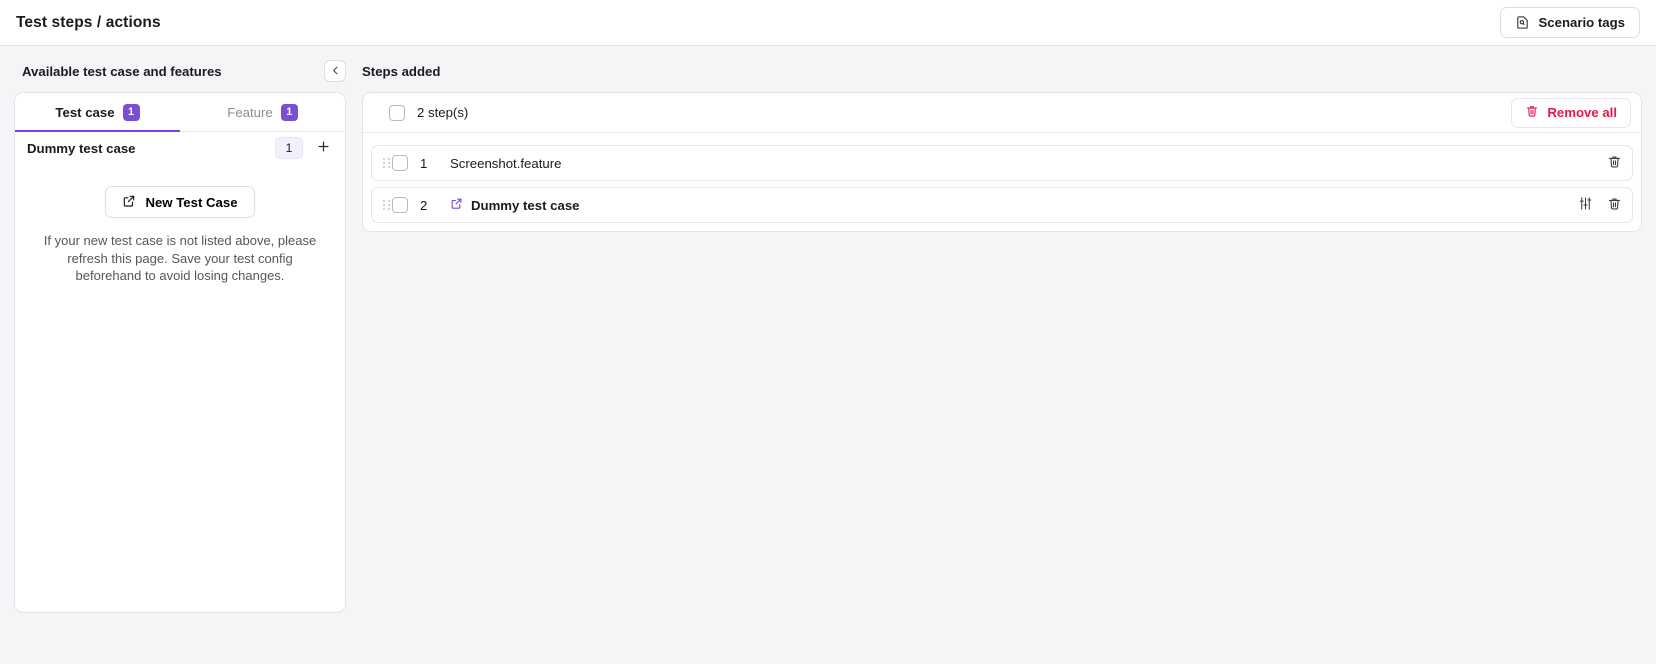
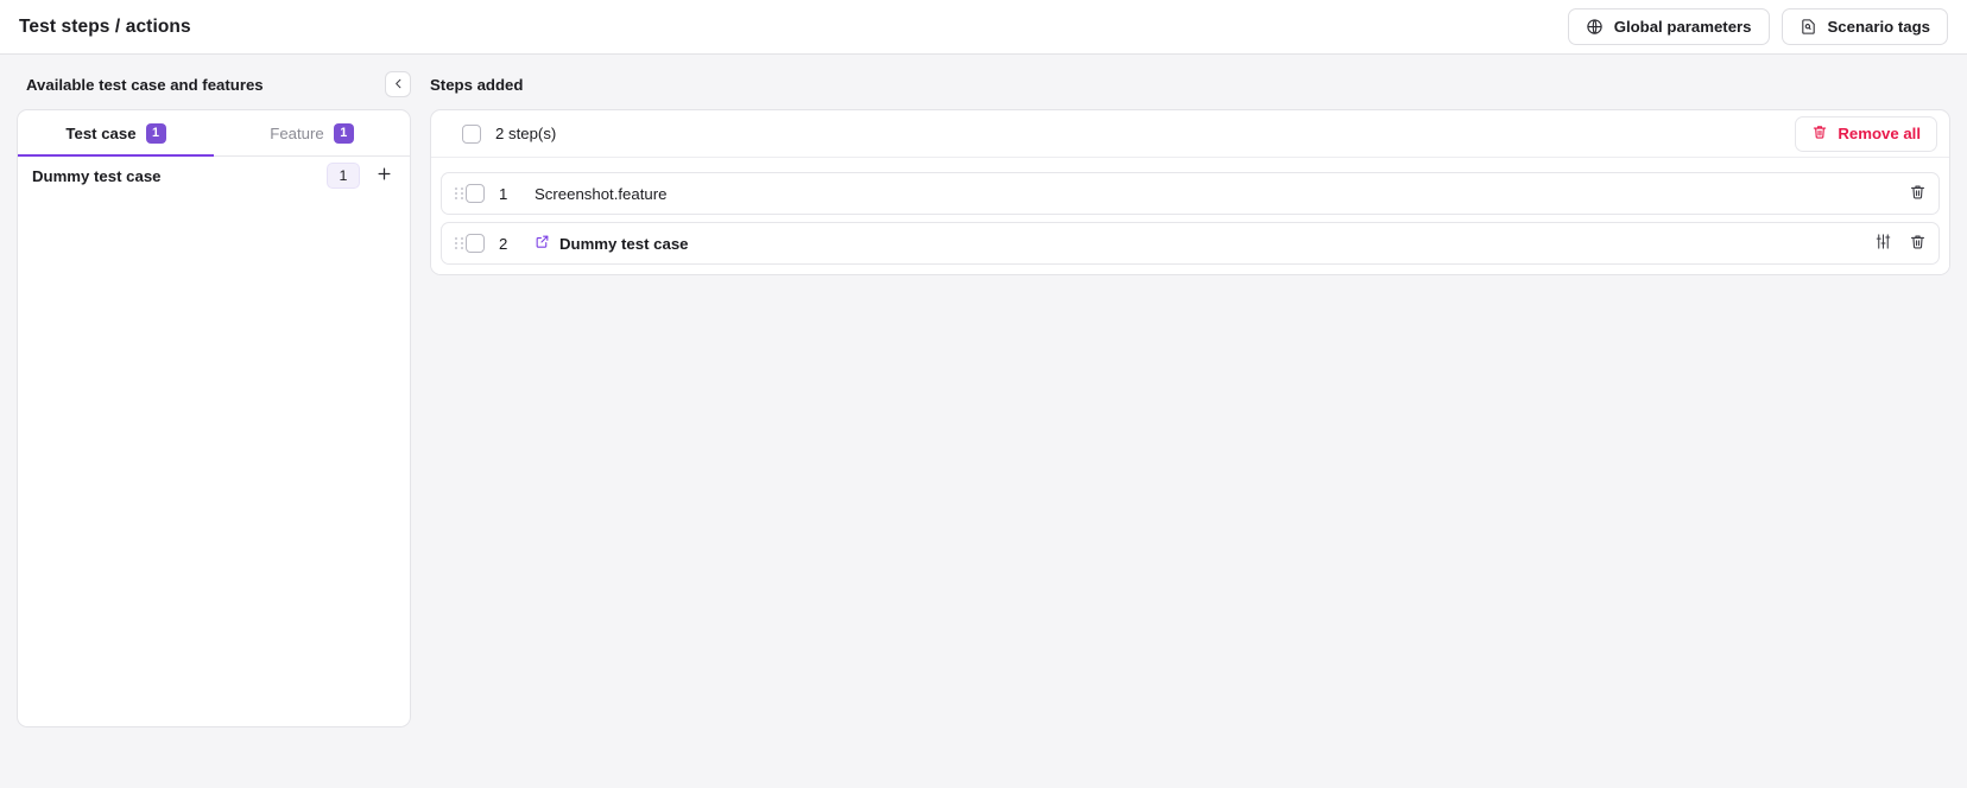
  Test steps / actions
+ Global parameters
  Scenario tags
  Available test case and features
  Test case
  1
  Feature
  1
  Dummy test case
  1
- New Test Case
- If your new test case is not listed above, please refresh this page. Save your test config beforehand to avoid losing changes.
  Steps added
  2 step(s)
  Remove all
  1
  Screenshot.feature
  2
  Dummy test case
